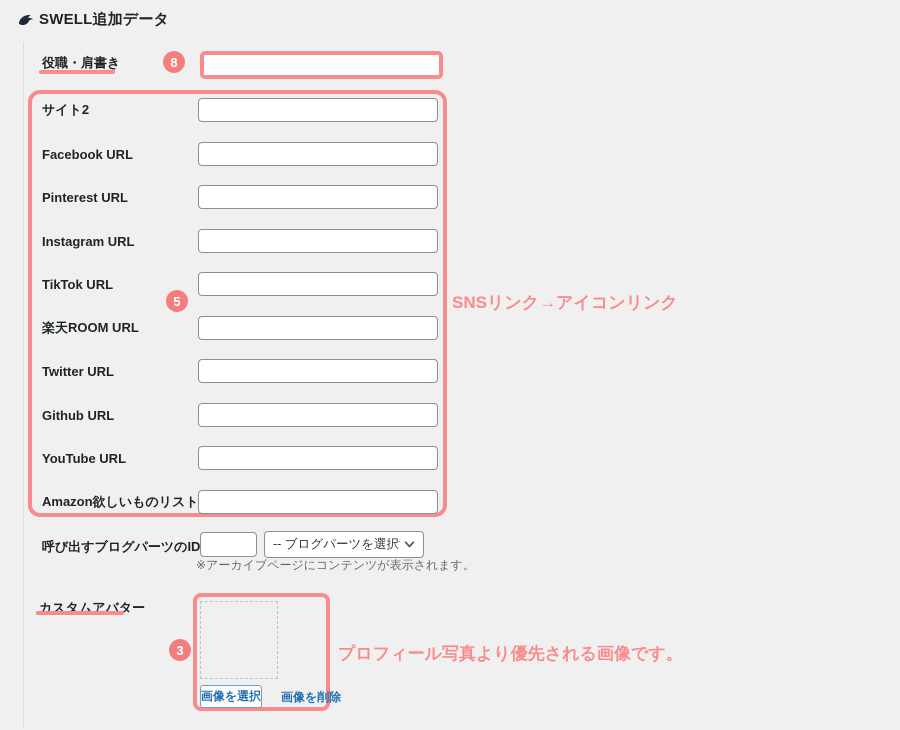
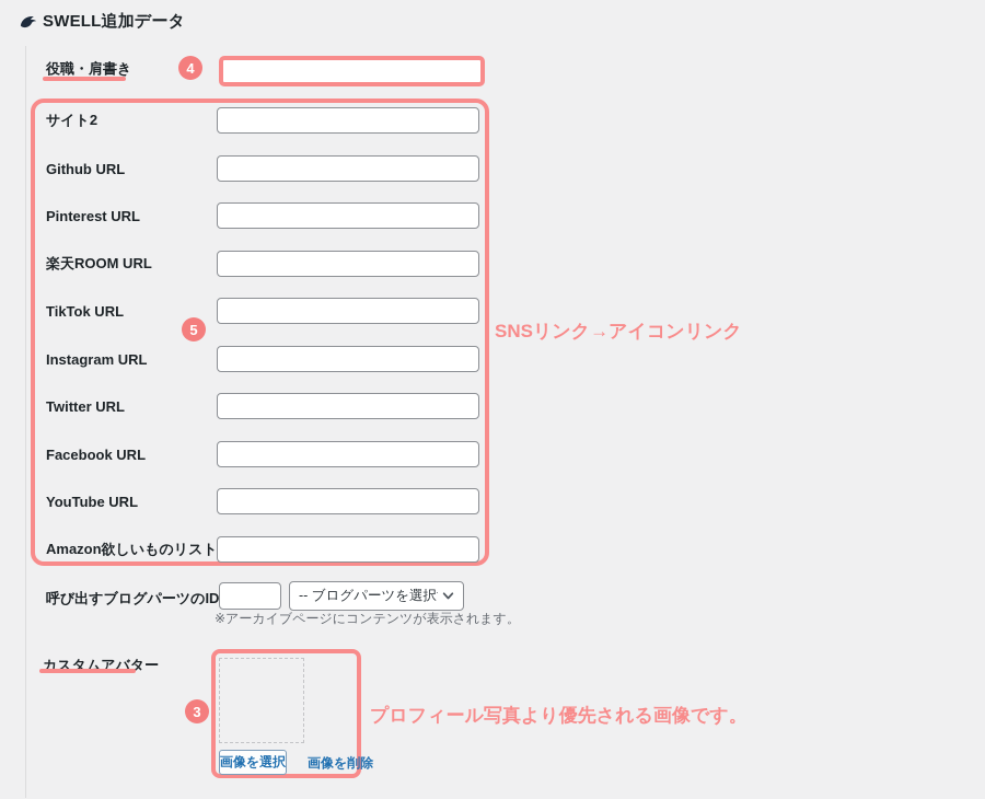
  SWELL追加データ
  役職・肩書き
- 8
+ 4
  サイト2
- Facebook URL
+ Github URL
  Pinterest URL
- Instagram URL
+ 楽天ROOM URL
  TikTok URL
- 楽天ROOM URL
+ Instagram URL
  Twitter URL
- Github URL
+ Facebook URL
  YouTube URL
  Amazon欲しいものリスト
  5
  SNSリンク→アイコンリンク
  呼び出すブログパーツのID
  -- ブログパーツを選択
  ※アーカイブページにコンテンツが表示されます。
  カスタムアバター
  3
  画像を選択
  画像を削除
  プロフィール写真より優先される画像です。
